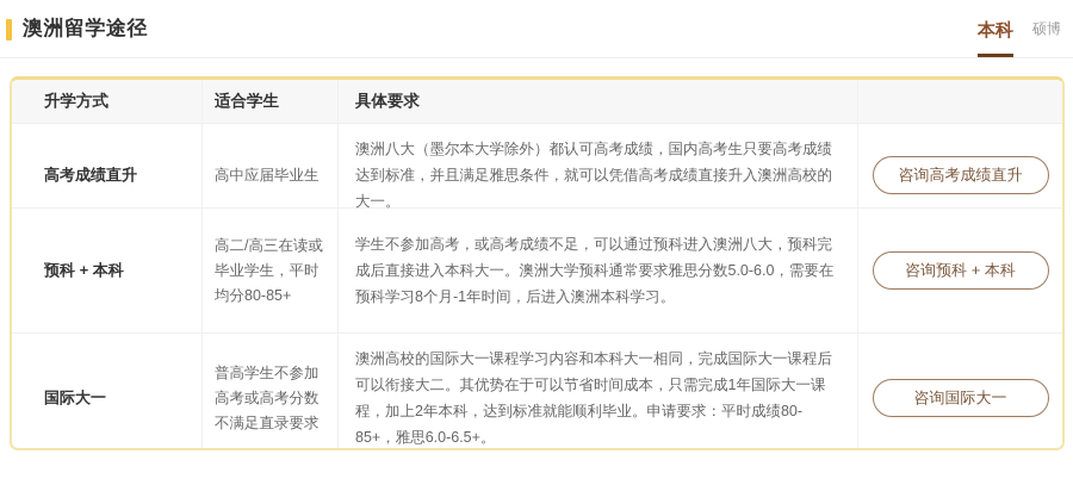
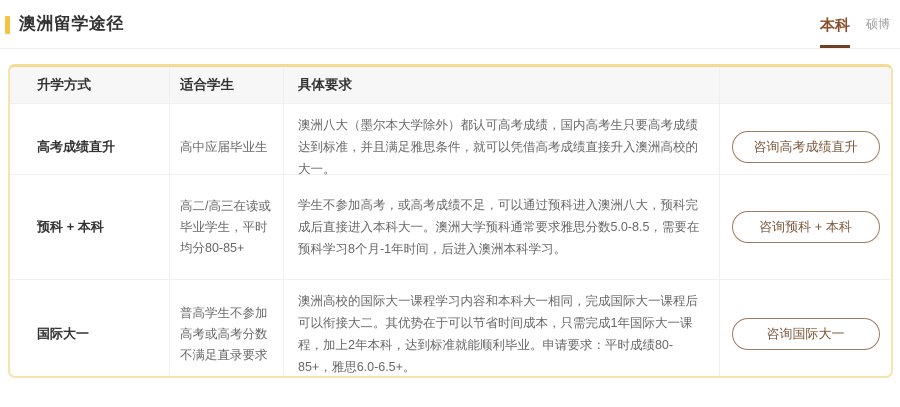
  澳洲留学途径
  本科
  硕博
  升学方式
  适合学生
  具体要求
  高考成绩直升
  高中应届毕业生
  澳洲八大（墨尔本大学除外）都认可高考成绩，国内高考生只要高考成绩达到标准，并且满足雅思条件，就可以凭借高考成绩直接升入澳洲高校的大一。
  咨询高考成绩直升
  预科 + 本科
  高二/高三在读或毕业学生，平时均分80-85+
- 学生不参加高考，或高考成绩不足，可以通过预科进入澳洲八大，预科完成后直接进入本科大一。澳洲大学预科通常要求雅思分数5.0-6.0，需要在预科学习8个月-1年时间，后进入澳洲本科学习。
+ 学生不参加高考，或高考成绩不足，可以通过预科进入澳洲八大，预科完成后直接进入本科大一。澳洲大学预科通常要求雅思分数5.0-8.5，需要在预科学习8个月-1年时间，后进入澳洲本科学习。
  咨询预科 + 本科
  国际大一
  普高学生不参加高考或高考分数不满足直录要求
  澳洲高校的国际大一课程学习内容和本科大一相同，完成国际大一课程后可以衔接大二。其优势在于可以节省时间成本，只需完成1年国际大一课程，加上2年本科，达到标准就能顺利毕业。申请要求：平时成绩80-85+，雅思6.0-6.5+。
  咨询国际大一
